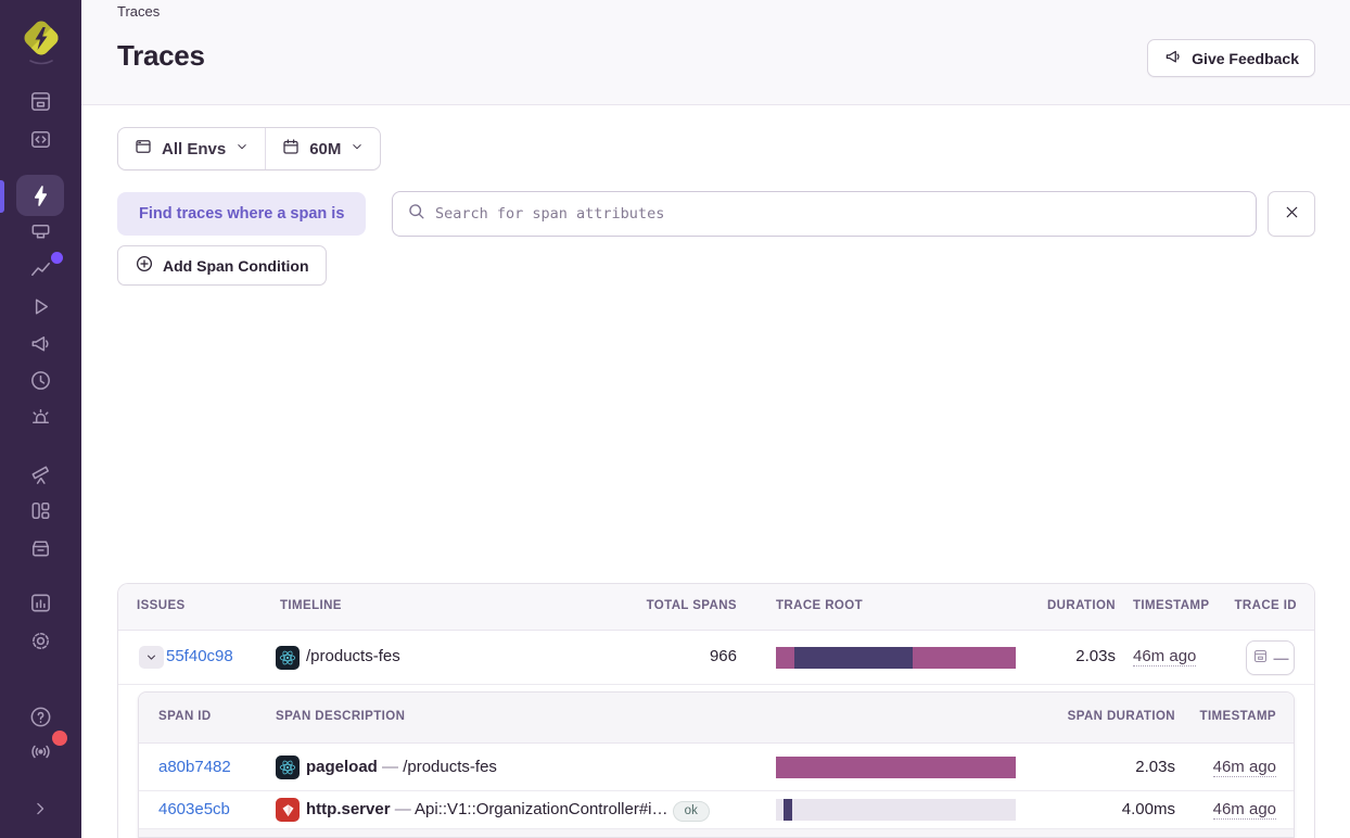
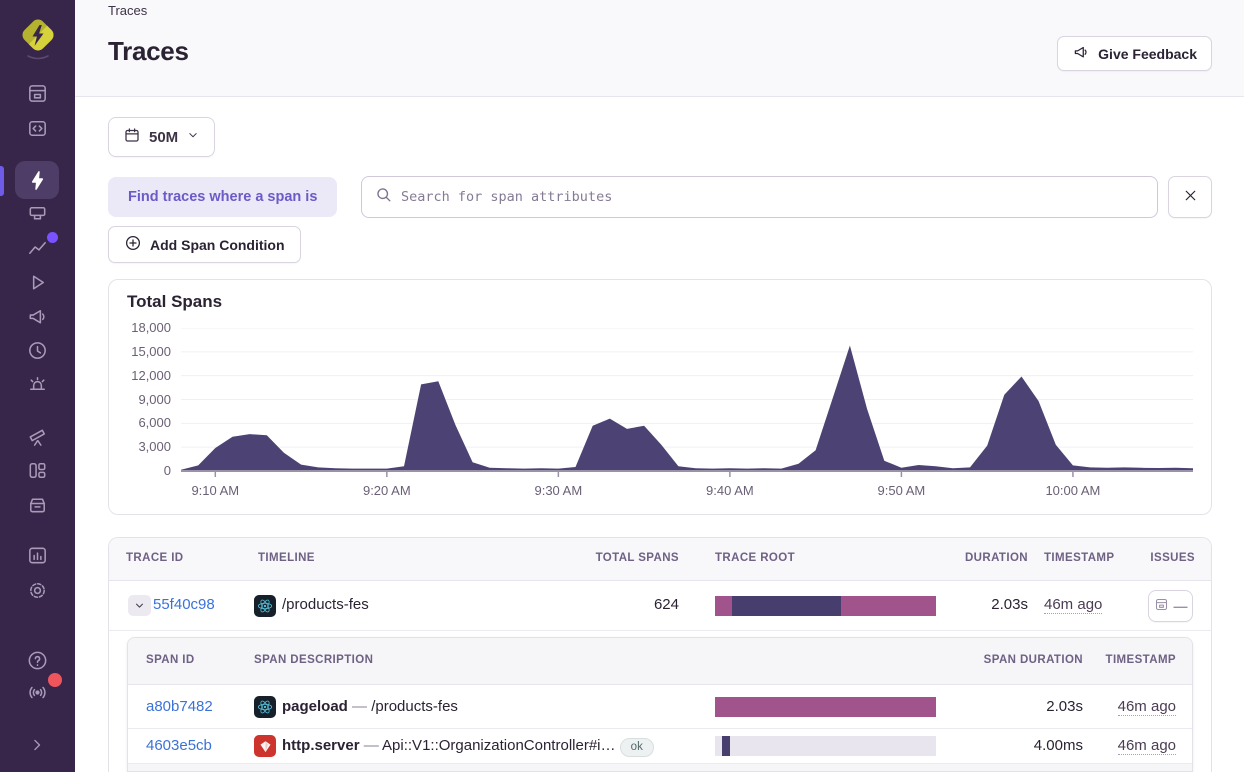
  Traces
  Traces
  Give Feedback
- All Envs
- 60M
+ 50M
  Find traces where a span is
  Search for span attributes
  Add Span Condition
+ Total Spans
+ 0
+ 3,000
+ 6,000
+ 9,000
+ 12,000
+ 15,000
+ 18,000
+ 9:10 AM
+ 9:20 AM
+ 9:30 AM
+ 9:40 AM
+ 9:50 AM
+ 10:00 AM
- ISSUES
+ TRACE ID
  TIMELINE
  TOTAL SPANS
  TRACE ROOT
  DURATION
  TIMESTAMP
- TRACE ID
+ ISSUES
  55f40c98
  /products-fes
- 966
+ 624
  2.03s
  46m ago
  —
  SPAN ID
  SPAN DESCRIPTION
  SPAN DURATION
  TIMESTAMP
  a80b7482
  pageload — /products-fes
  2.03s
  46m ago
  4603e5cb
  http.server — Api::V1::OrganizationController#i… ok
  4.00ms
  46m ago
